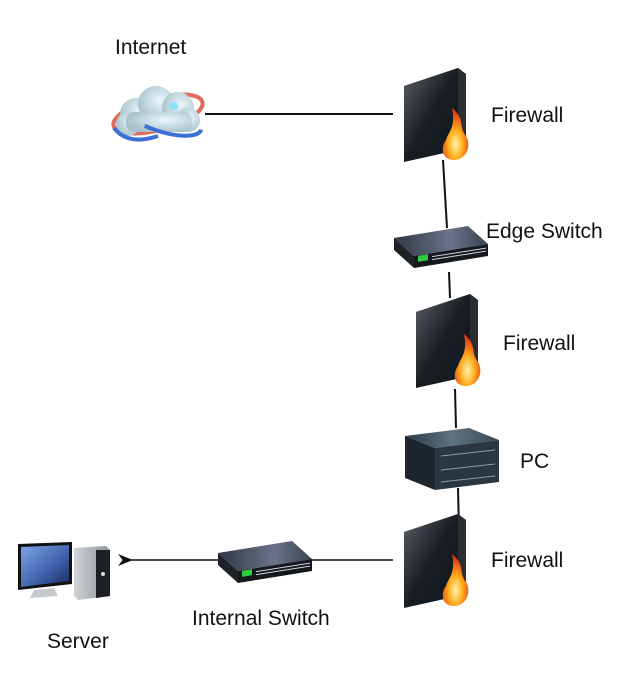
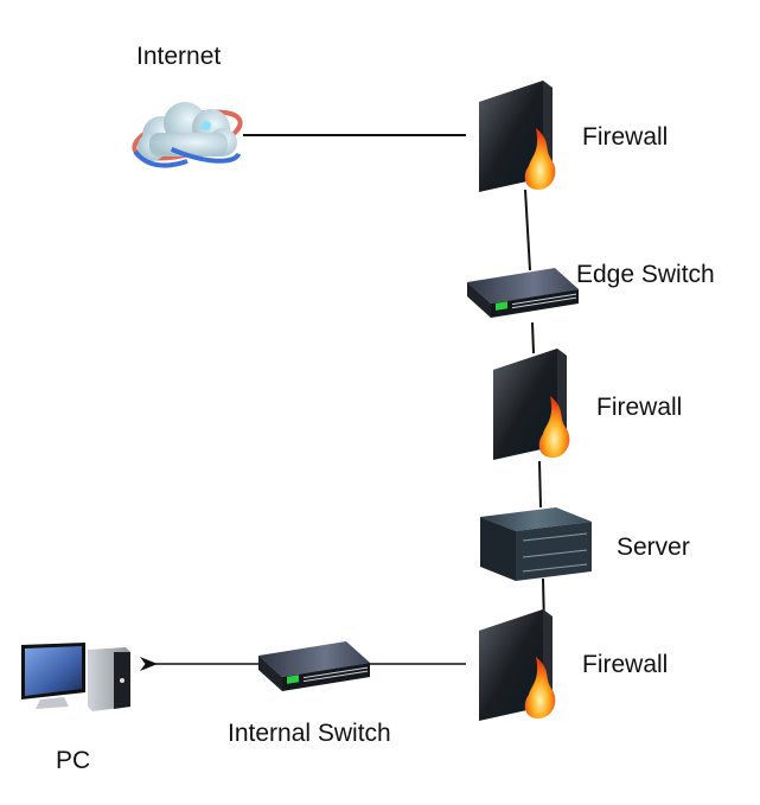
  Internet
  Firewall
  Edge Switch
  Firewall
- PC
+ Server
  Firewall
  Internal Switch
- Server
+ PC
